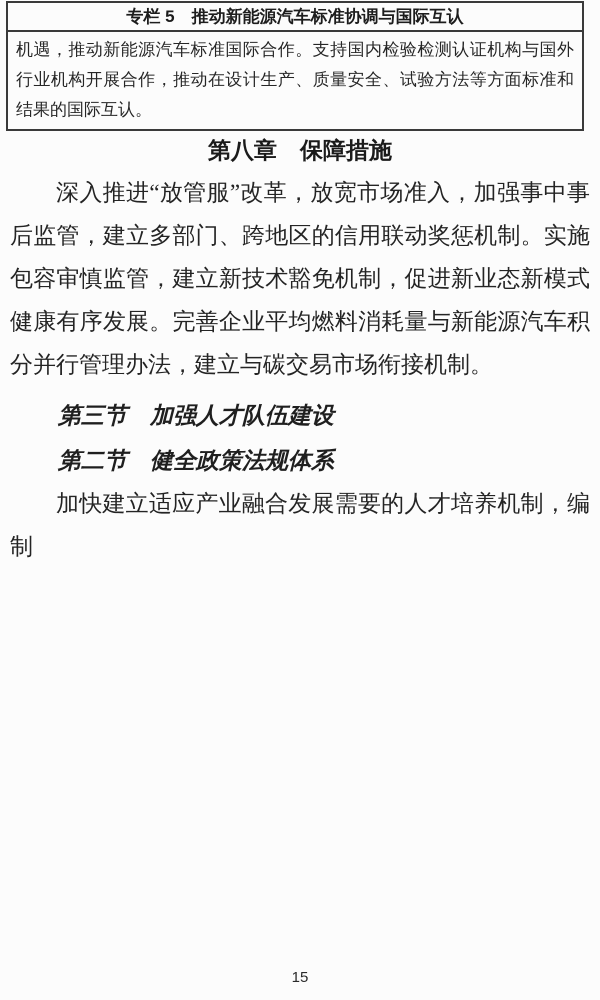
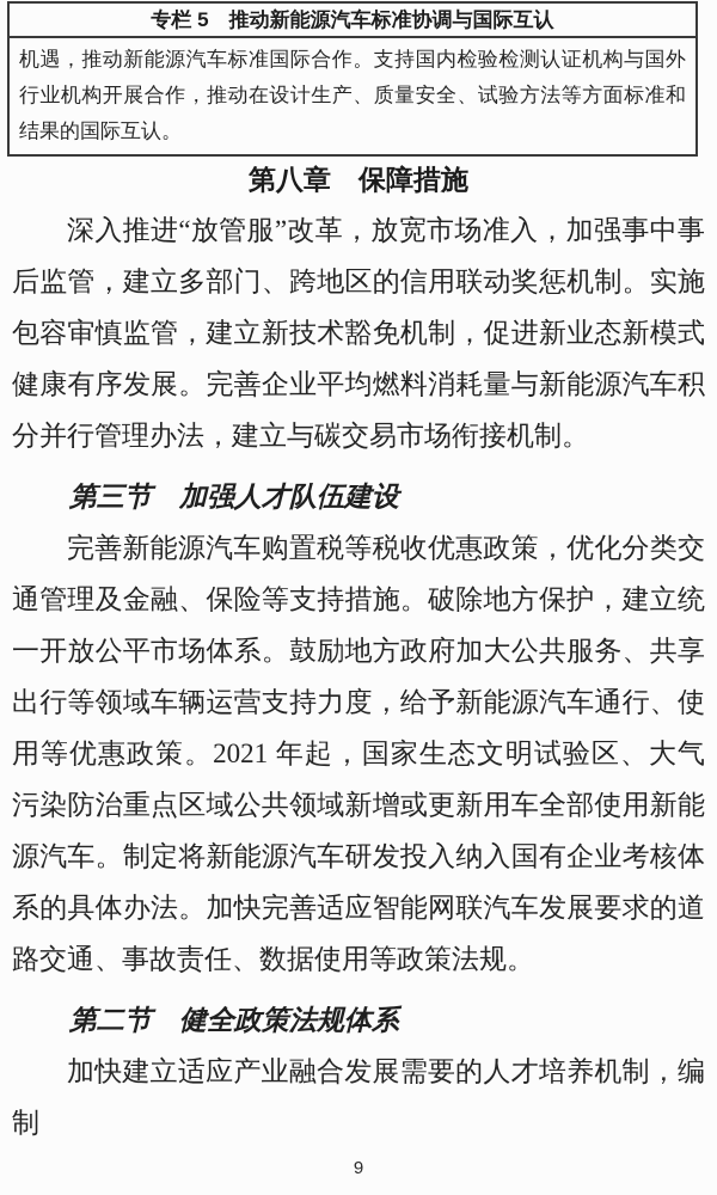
  专栏 5 推动新能源汽车标准协调与国际互认
  机遇，推动新能源汽车标准国际合作。支持国内检验检测认证机构与国外行业机构开展合作，推动在设计生产、质量安全、试验方法等方面标准和结果的国际互认。
  第八章 保障措施
  深入推进“放管服”改革，放宽市场准入，加强事中事后监管，建立多部门、跨地区的信用联动奖惩机制。实施包容审慎监管，建立新技术豁免机制，促进新业态新模式健康有序发展。完善企业平均燃料消耗量与新能源汽车积分并行管理办法，建立与碳交易市场衔接机制。
  第三节 加强人才队伍建设
+ 完善新能源汽车购置税等税收优惠政策，优化分类交通管理及金融、保险等支持措施。破除地方保护，建立统一开放公平市场体系。鼓励地方政府加大公共服务、共享出行等领域车辆运营支持力度，给予新能源汽车通行、使用等优惠政策。2021 年起，国家生态文明试验区、大气污染防治重点区域公共领域新增或更新用车全部使用新能源汽车。制定将新能源汽车研发投入纳入国有企业考核体系的具体办法。加快完善适应智能网联汽车发展要求的道路交通、事故责任、数据使用等政策法规。
  第二节 健全政策法规体系
  加快建立适应产业融合发展需要的人才培养机制，编制
- 15
+ 9
